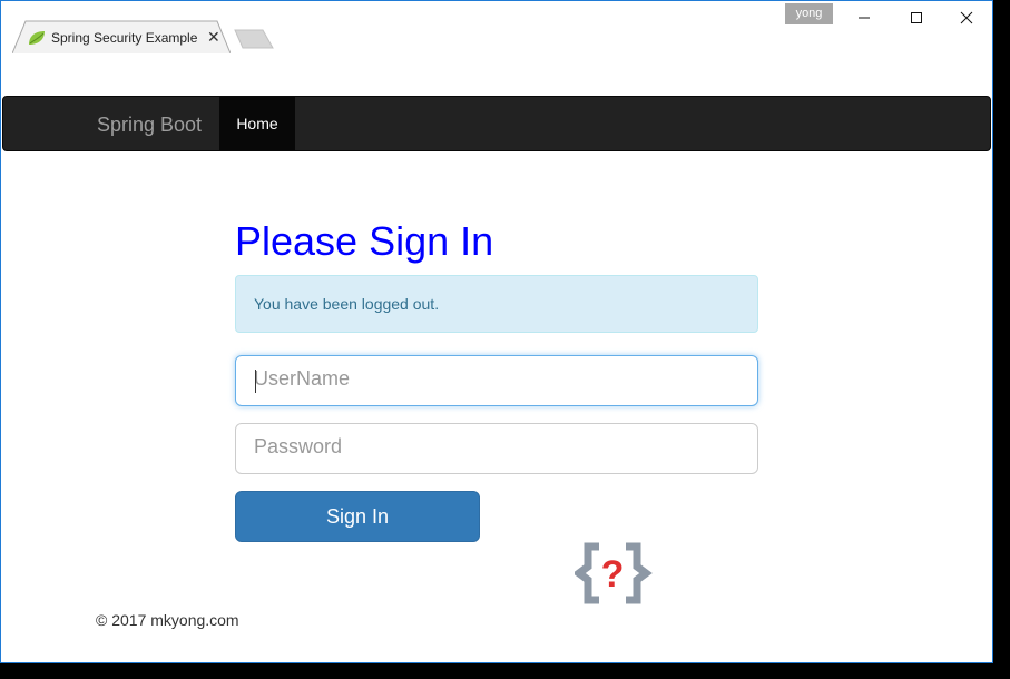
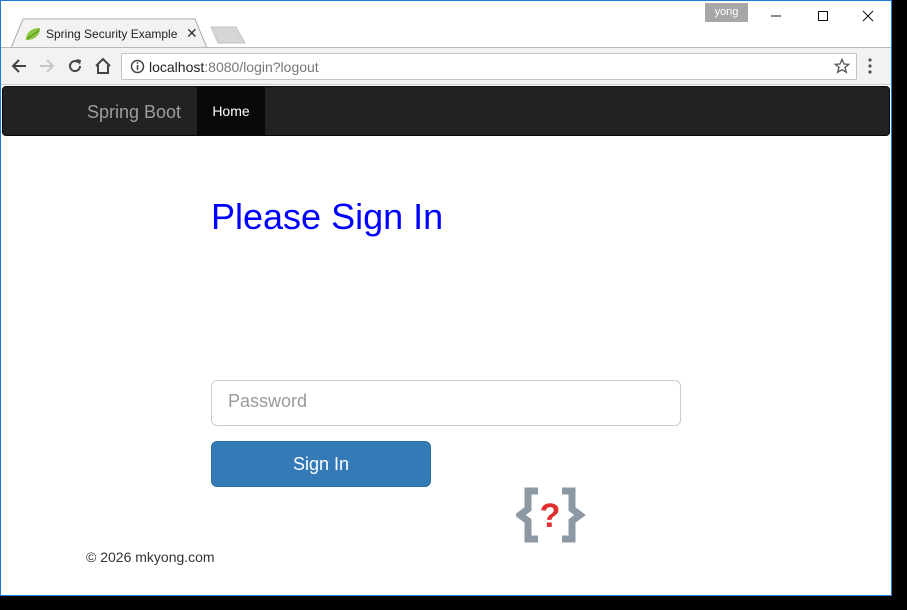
  Spring Security Example
  ✕
  yong
+ localhost:8080/login?logout
  Spring Boot
  Home
  Please Sign In
- You have been logged out.
- UserName
  Password
  Sign In
- © 2017 mkyong.com
+ © 2026 mkyong.com
  ?
